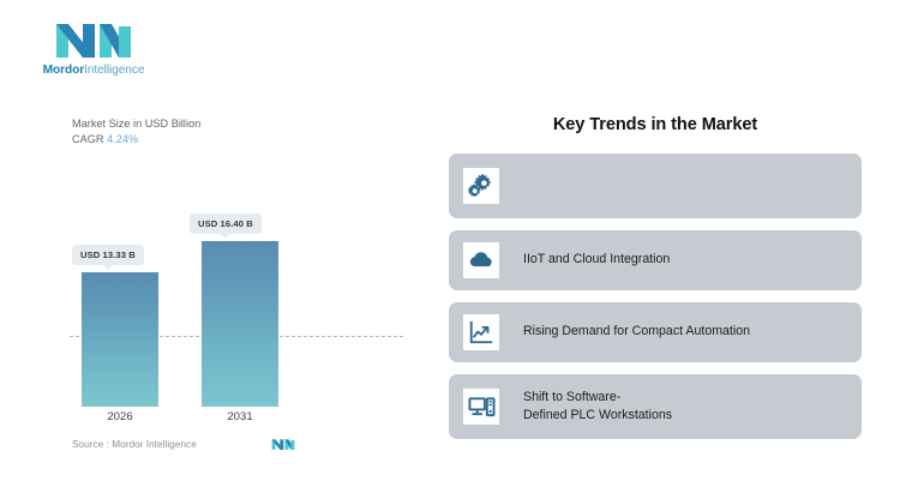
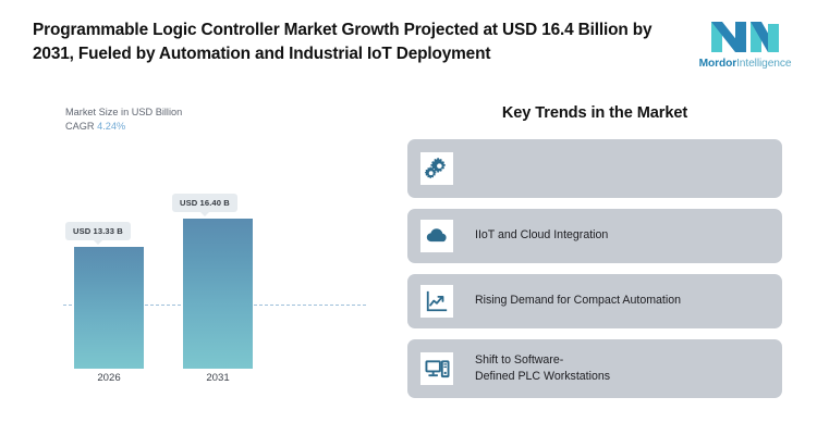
+ Programmable Logic Controller Market Growth Projected at USD 16.4 Billion by 2031, Fueled by Automation and Industrial IoT Deployment
  MordorIntelligence
  Market Size in USD Billion
  CAGR 4.24%
  USD 13.33 B
  USD 16.40 B
  2026
  2031
- Source : Mordor Intelligence
  Key Trends in the Market
  IIoT and Cloud Integration
  Rising Demand for Compact Automation
  Shift to Software-
  Defined PLC Workstations
